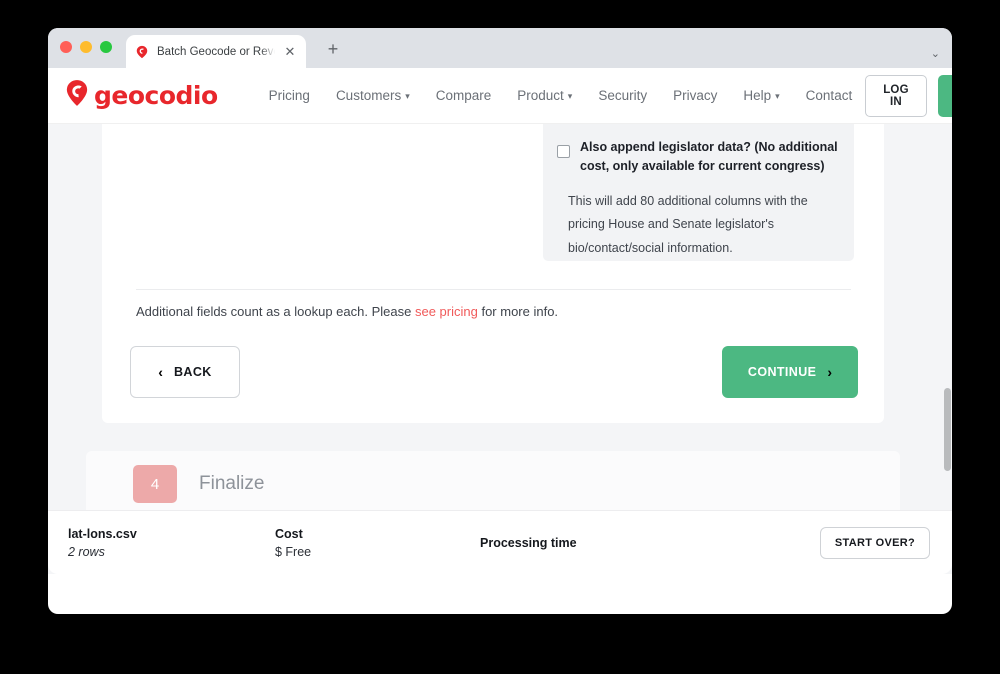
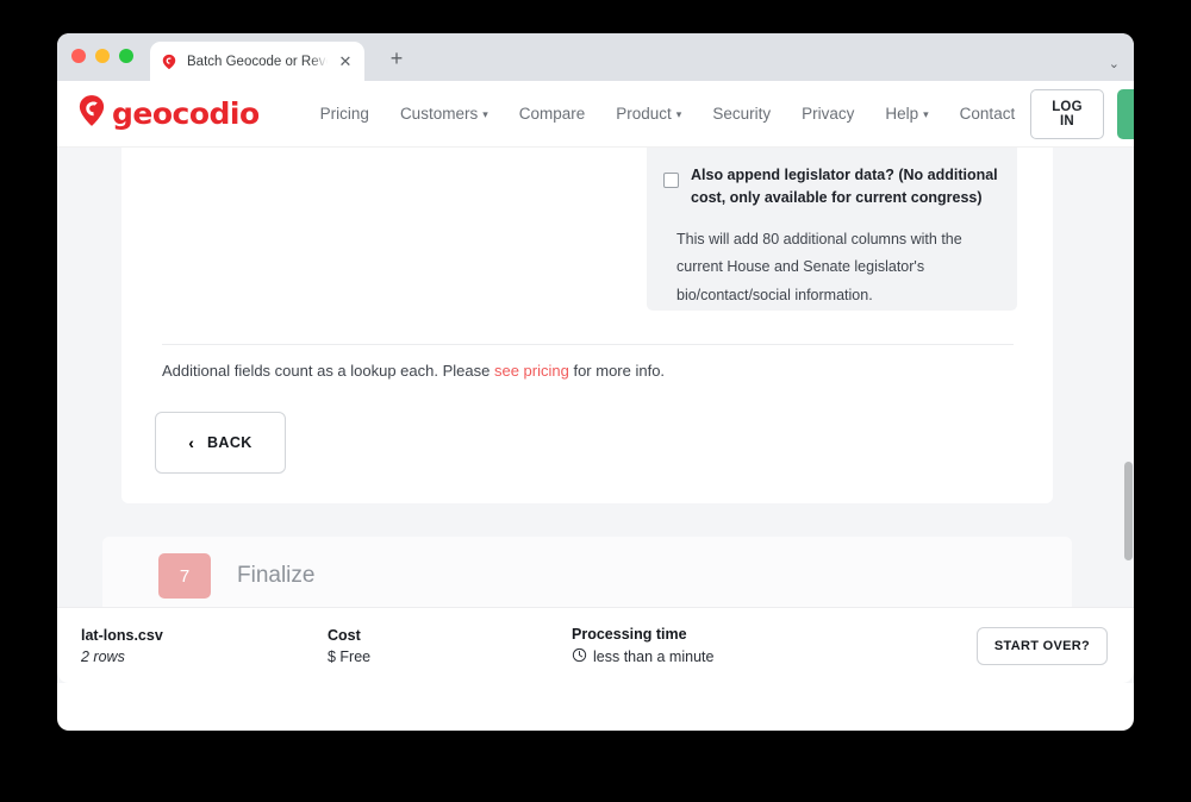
  Batch Geocode or Rev
  ✕
  +
  ⌄
  geocodio
  Pricing
  Customers
  ▾
  Compare
  Product
  ▾
  Security
  Privacy
  Help
  ▾
  Contact
  LOG IN
  Also append legislator data? (No additional cost, only available for current congress)
- This will add 80 additional columns with the pricing House and Senate legislator's bio/contact/social information.
+ This will add 80 additional columns with the current House and Senate legislator's bio/contact/social information.
  Additional fields count as a lookup each. Please see pricing for more info.
  ‹
  BACK
- CONTINUE
- ›
- 4
+ 7
  Finalize
  lat-lons.csv
  2 rows
  Cost
  $ Free
  Processing time
+ less than a minute
  START OVER?
